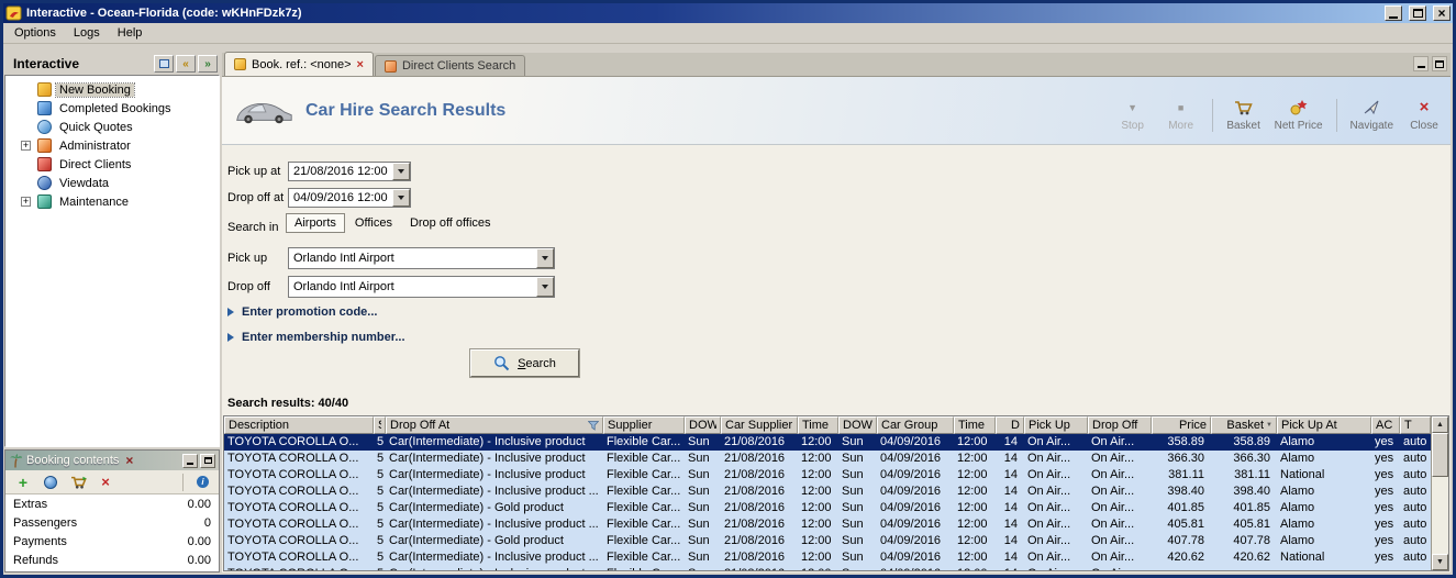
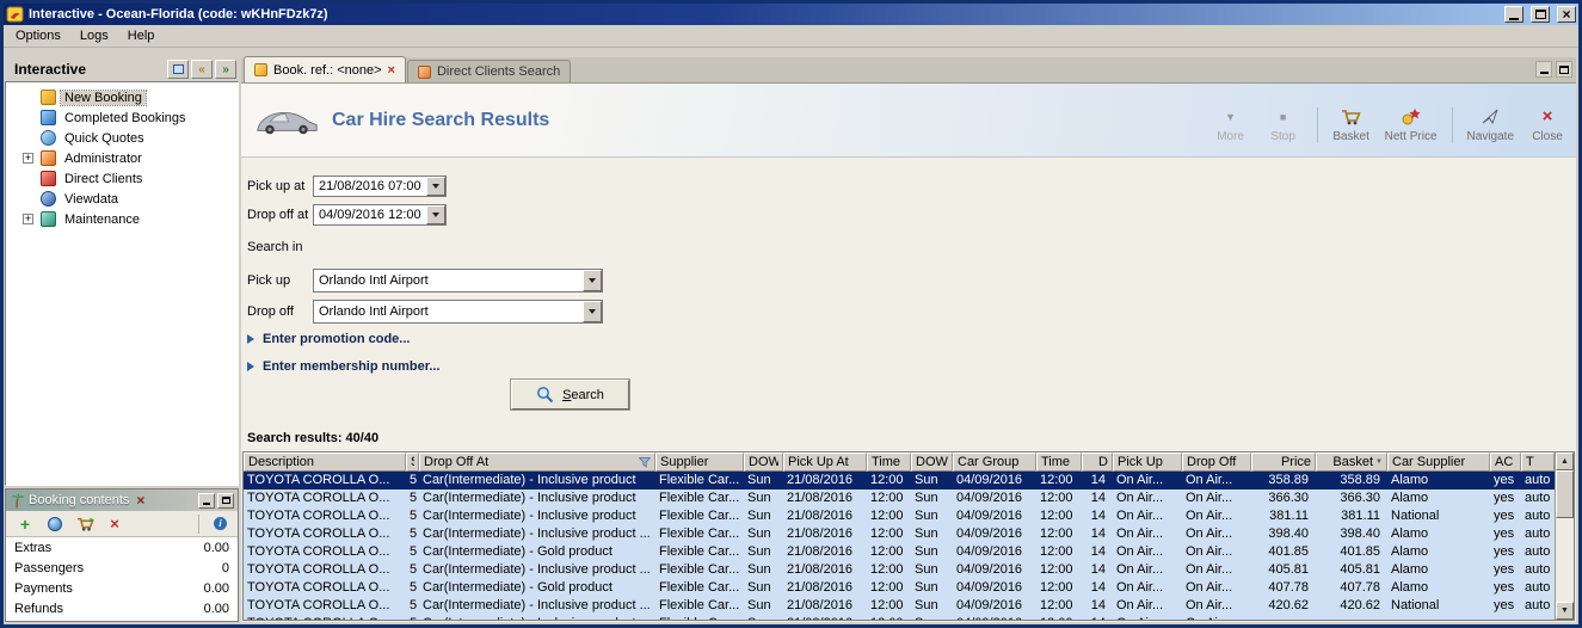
  Interactive - Ocean-Florida (code: wKHnFDzk7z)
  ×
  Options
  Logs
  Help
  Interactive
  «
  »
  New Booking
  Completed Bookings
  Quick Quotes
  +
  Administrator
  Direct Clients
  Viewdata
  +
  Maintenance
  Booking contents
  ×
  +
  ×
  i
  Extras
  0.00
  Passengers
  0
  Payments
  0.00
  Refunds
  0.00
  Book. ref.: <none>
  ×
  Direct Clients Search
  Car Hire Search Results
  ▼
- Stop
+ More
  ■
- More
+ Stop
  Basket
  Nett Price
  Navigate
  ×
  Close
  Pick up at
- 21/08/2016 12:00
+ 21/08/2016 07:00
  Drop off at
  04/09/2016 12:00
  Search in
- Airports
- Offices
- Drop off offices
  Pick up
  Orlando Intl Airport
  Drop off
  Orlando Intl Airport
  Enter promotion code...
  Enter membership number...
  Search
  Search results: 40/40
  Description
  Drop Off At
  Supplier
  DOW
- Car Supplier
+ Pick Up At
  Time
  DOW
  Car Group
  Time
  D
  Pick Up
  Drop Off
  Price
  Basket
- Pick Up At
+ Car Supplier
  AC
  T
  TOYOTA COROLLA O...
  5
  Car(Intermediate) - Inclusive product
  Flexible Car...
  Sun
  21/08/2016
  12:00
  Sun
  04/09/2016
  12:00
  14
  On Air...
  On Air...
  358.89
  358.89
  Alamo
  yes
  auto
  TOYOTA COROLLA O...
  5
  Car(Intermediate) - Inclusive product
  Flexible Car...
  Sun
  21/08/2016
  12:00
  Sun
  04/09/2016
  12:00
  14
  On Air...
  On Air...
  366.30
  366.30
  Alamo
  yes
  auto
  TOYOTA COROLLA O...
  5
  Car(Intermediate) - Inclusive product
  Flexible Car...
  Sun
  21/08/2016
  12:00
  Sun
  04/09/2016
  12:00
  14
  On Air...
  On Air...
  381.11
  381.11
  National
  yes
  auto
  TOYOTA COROLLA O...
  5
  Car(Intermediate) - Inclusive product ...
  Flexible Car...
  Sun
  21/08/2016
  12:00
  Sun
  04/09/2016
  12:00
  14
  On Air...
  On Air...
  398.40
  398.40
  Alamo
  yes
  auto
  TOYOTA COROLLA O...
  5
  Car(Intermediate) - Gold product
  Flexible Car...
  Sun
  21/08/2016
  12:00
  Sun
  04/09/2016
  12:00
  14
  On Air...
  On Air...
  401.85
  401.85
  Alamo
  yes
  auto
  TOYOTA COROLLA O...
  5
  Car(Intermediate) - Inclusive product ...
  Flexible Car...
  Sun
  21/08/2016
  12:00
  Sun
  04/09/2016
  12:00
  14
  On Air...
  On Air...
  405.81
  405.81
  Alamo
  yes
  auto
  TOYOTA COROLLA O...
  5
  Car(Intermediate) - Gold product
  Flexible Car...
  Sun
  21/08/2016
  12:00
  Sun
  04/09/2016
  12:00
  14
  On Air...
  On Air...
  407.78
  407.78
  Alamo
  yes
  auto
  TOYOTA COROLLA O...
  5
  Car(Intermediate) - Inclusive product ...
  Flexible Car...
  Sun
  21/08/2016
  12:00
  Sun
  04/09/2016
  12:00
  14
  On Air...
  On Air...
  420.62
  420.62
  National
  yes
  auto
